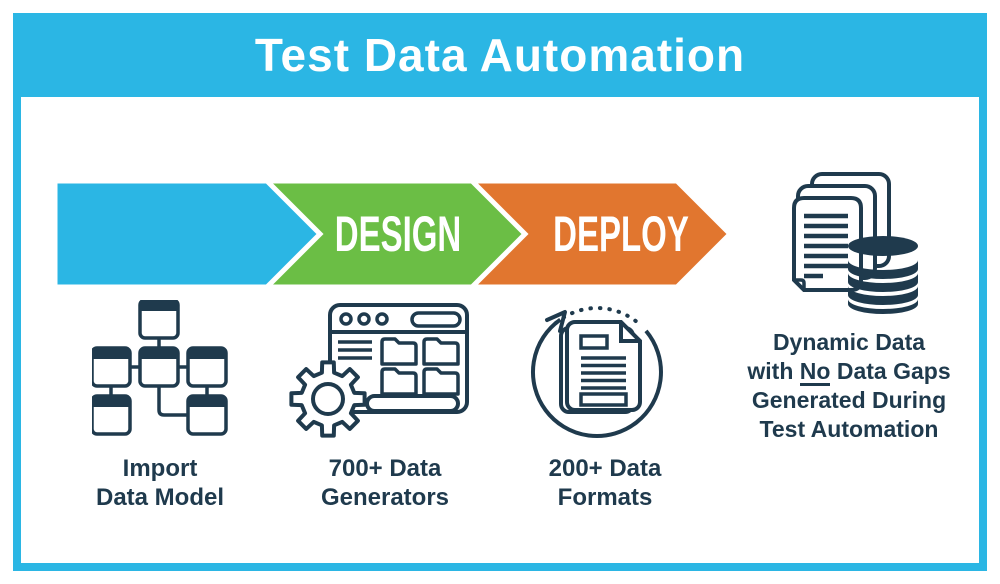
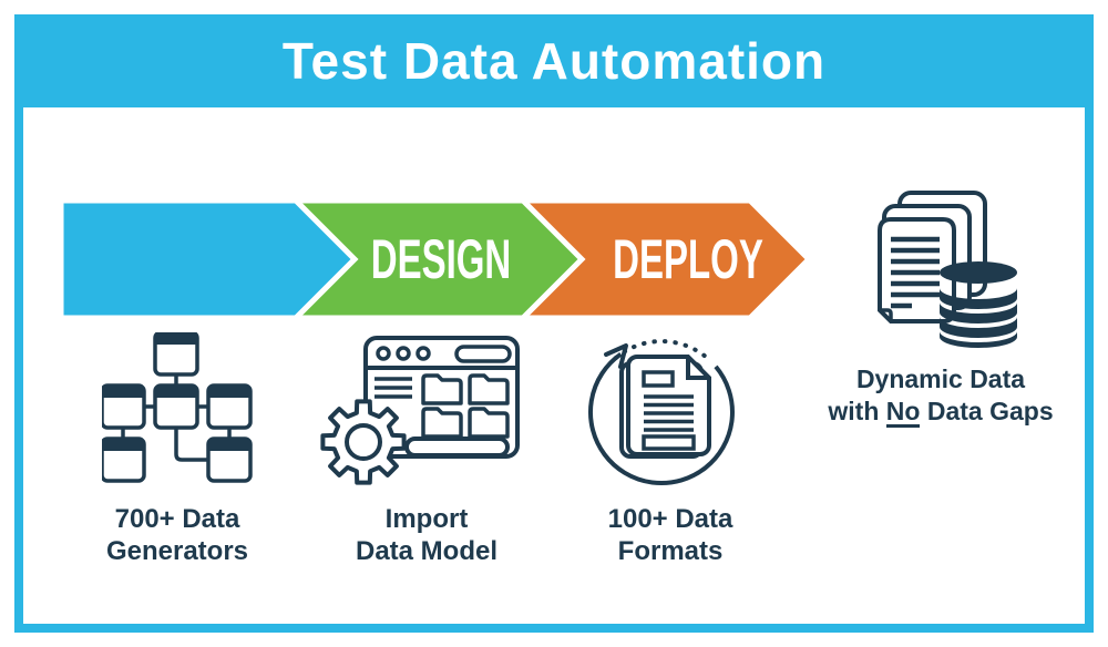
  Test Data Automation
  DESIGN
  DEPLOY
- Import
+ 700+ Data
- Data Model
+ Generators
- 700+ Data
+ Import
- Generators
+ Data Model
- 200+ Data
+ 100+ Data
  Formats
  Dynamic Data
  with No Data Gaps
- Generated During
- Test Automation
